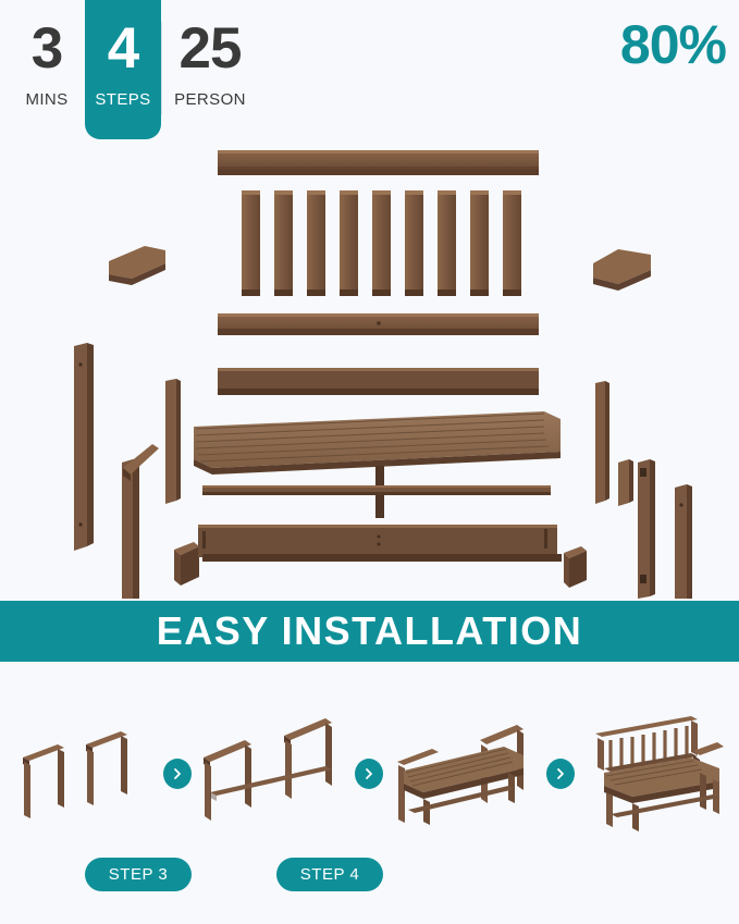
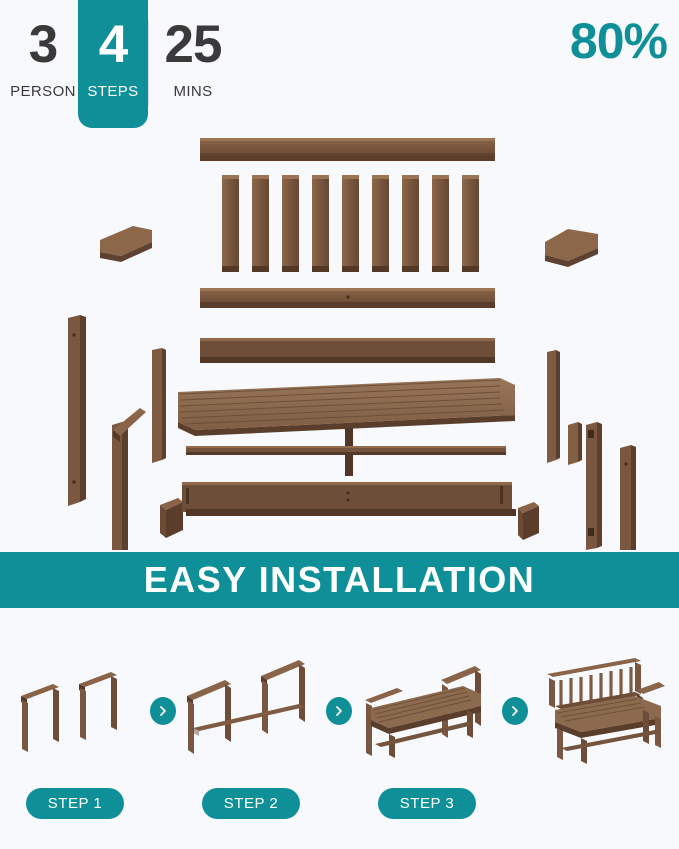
  3
- MINS
+ PERSON
  4
  STEPS
  25
- PERSON
+ MINS
  80%
  EASY INSTALLATION
+ STEP 1
+ STEP 2
  STEP 3
- STEP 4
